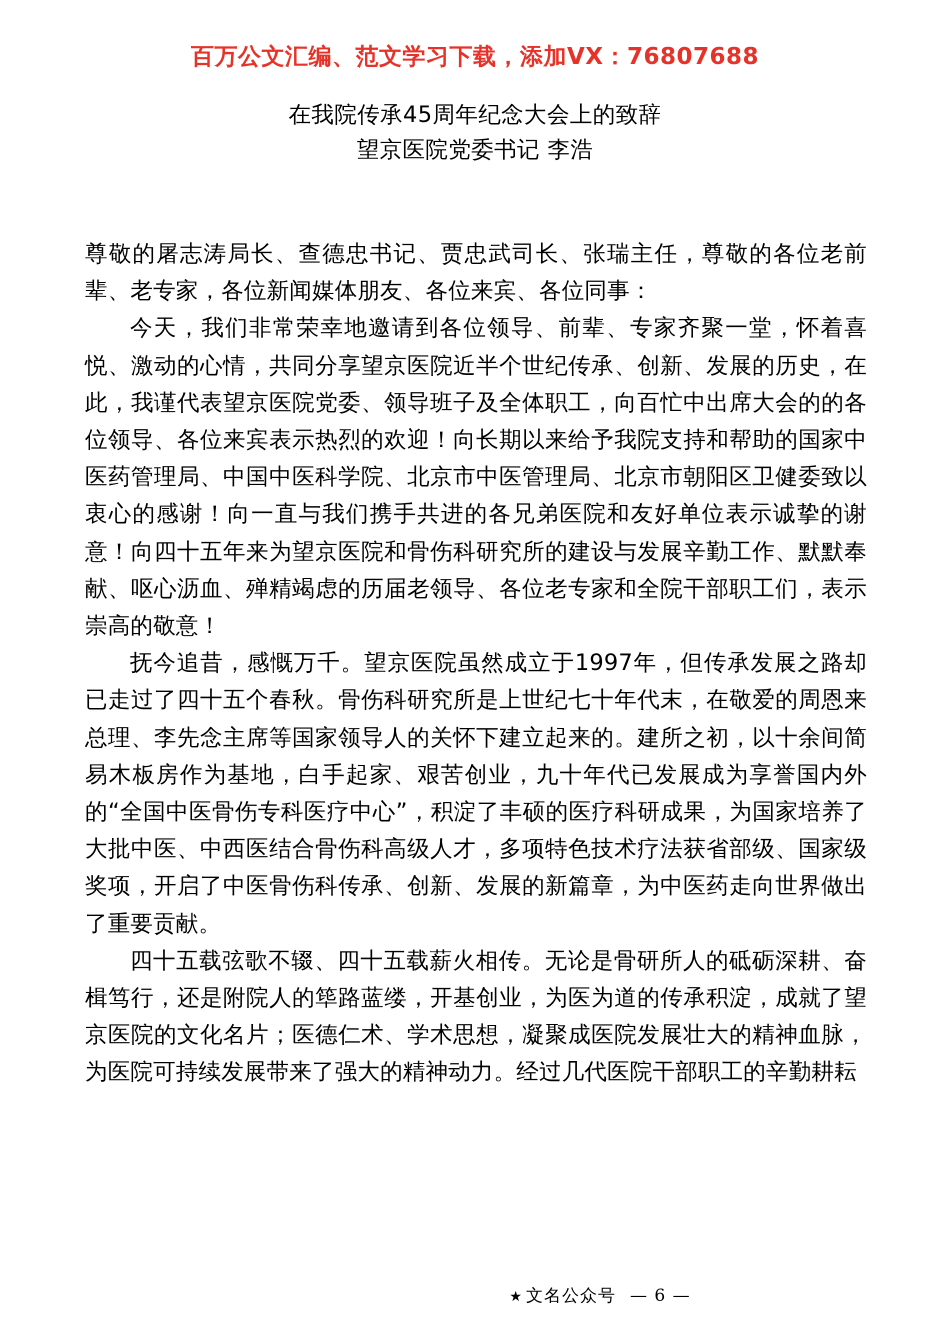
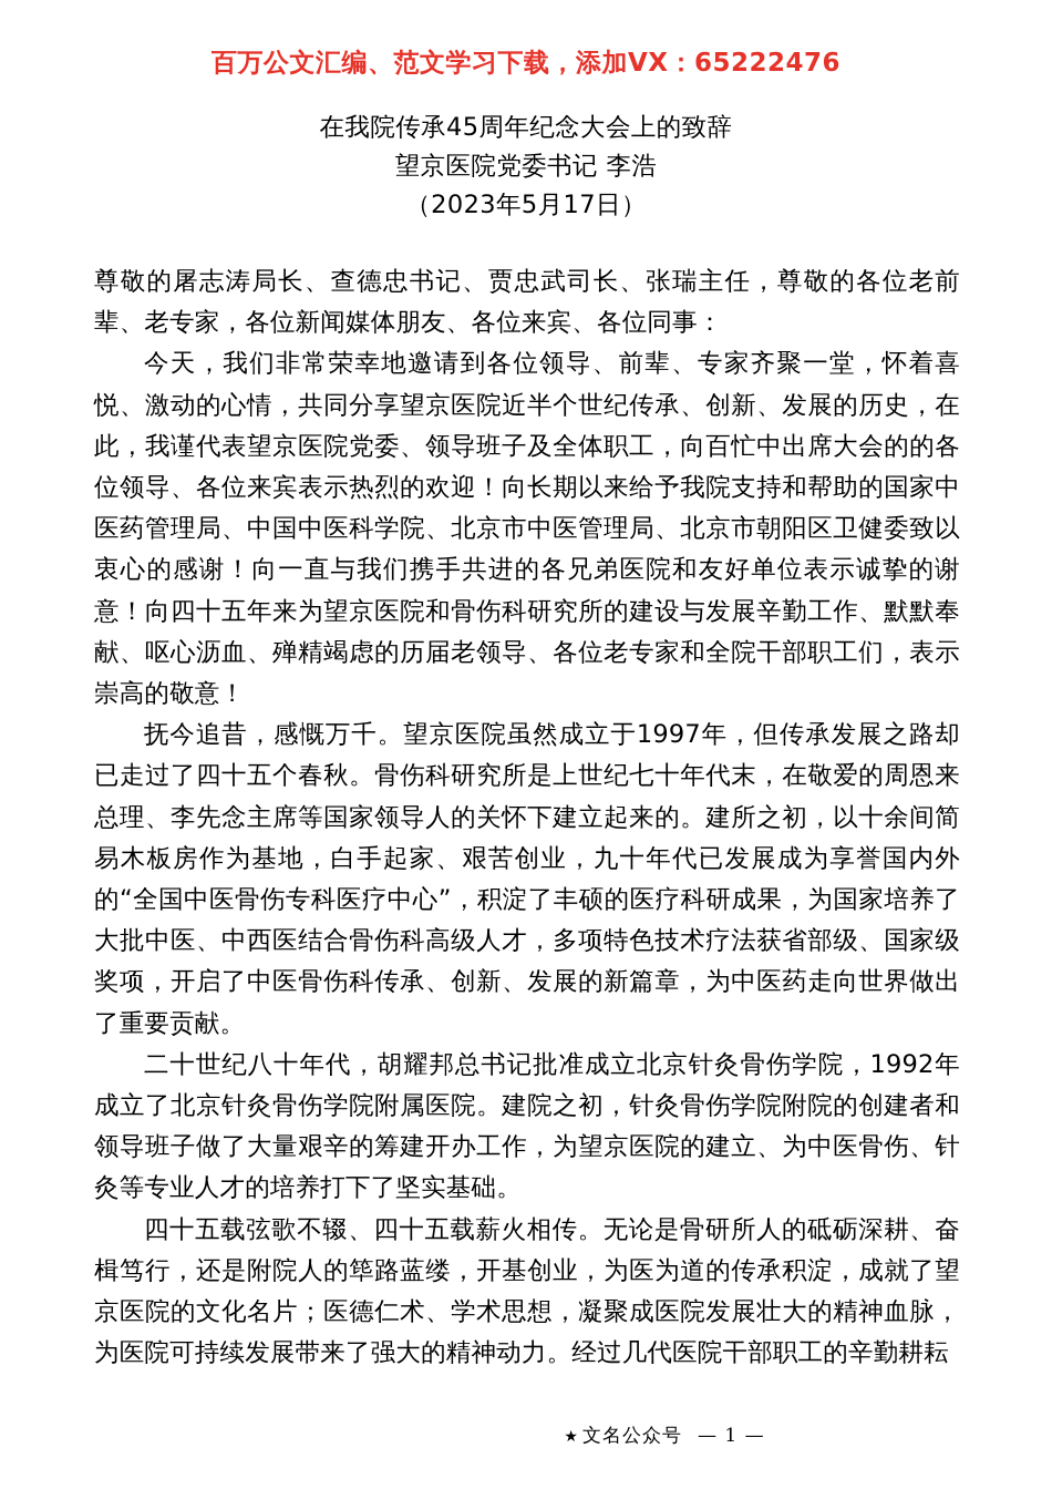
- 百万公文汇编、范文学习下载，添加VX：76807688
+ 百万公文汇编、范文学习下载，添加VX：65222476
  在我院传承45周年纪念大会上的致辞
  望京医院党委书记 李浩
+ （2023年5月17日）
  尊敬的屠志涛局长、查德忠书记、贾忠武司长、张瑞主任，尊敬的各位老前辈、老专家，各位新闻媒体朋友、各位来宾、各位同事：
  今天，我们非常荣幸地邀请到各位领导、前辈、专家齐聚一堂，怀着喜悦、激动的心情，共同分享望京医院近半个世纪传承、创新、发展的历史，在此，我谨代表望京医院党委、领导班子及全体职工，向百忙中出席大会的的各位领导、各位来宾表示热烈的欢迎！向长期以来给予我院支持和帮助的国家中医药管理局、中国中医科学院、北京市中医管理局、北京市朝阳区卫健委致以衷心的感谢！向一直与我们携手共进的各兄弟医院和友好单位表示诚挚的谢意！向四十五年来为望京医院和骨伤科研究所的建设与发展辛勤工作、默默奉献、呕心沥血、殚精竭虑的历届老领导、各位老专家和全院干部职工们，表示崇高的敬意！
  抚今追昔，感慨万千。望京医院虽然成立于1997年，但传承发展之路却已走过了四十五个春秋。骨伤科研究所是上世纪七十年代末，在敬爱的周恩来总理、李先念主席等国家领导人的关怀下建立起来的。建所之初，以十余间简易木板房作为基地，白手起家、艰苦创业，九十年代已发展成为享誉国内外的“全国中医骨伤专科医疗中心”，积淀了丰硕的医疗科研成果，为国家培养了大批中医、中西医结合骨伤科高级人才，多项特色技术疗法获省部级、国家级奖项，开启了中医骨伤科传承、创新、发展的新篇章，为中医药走向世界做出了重要贡献。
+ 二十世纪八十年代，胡耀邦总书记批准成立北京针灸骨伤学院，1992年成立了北京针灸骨伤学院附属医院。建院之初，针灸骨伤学院附院的创建者和领导班子做了大量艰辛的筹建开办工作，为望京医院的建立、为中医骨伤、针灸等专业人才的培养打下了坚实基础。
  四十五载弦歌不辍、四十五载薪火相传。无论是骨研所人的砥砺深耕、奋楫笃行，还是附院人的筚路蓝缕，开基创业，为医为道的传承积淀，成就了望京医院的文化名片；医德仁术、学术思想，凝聚成医院发展壮大的精神血脉，为医院可持续发展带来了强大的精神动力。经过几代医院干部职工的辛勤耕耘
- ★ 文名公众号 — 6 —
+ ★ 文名公众号 — 1 —
